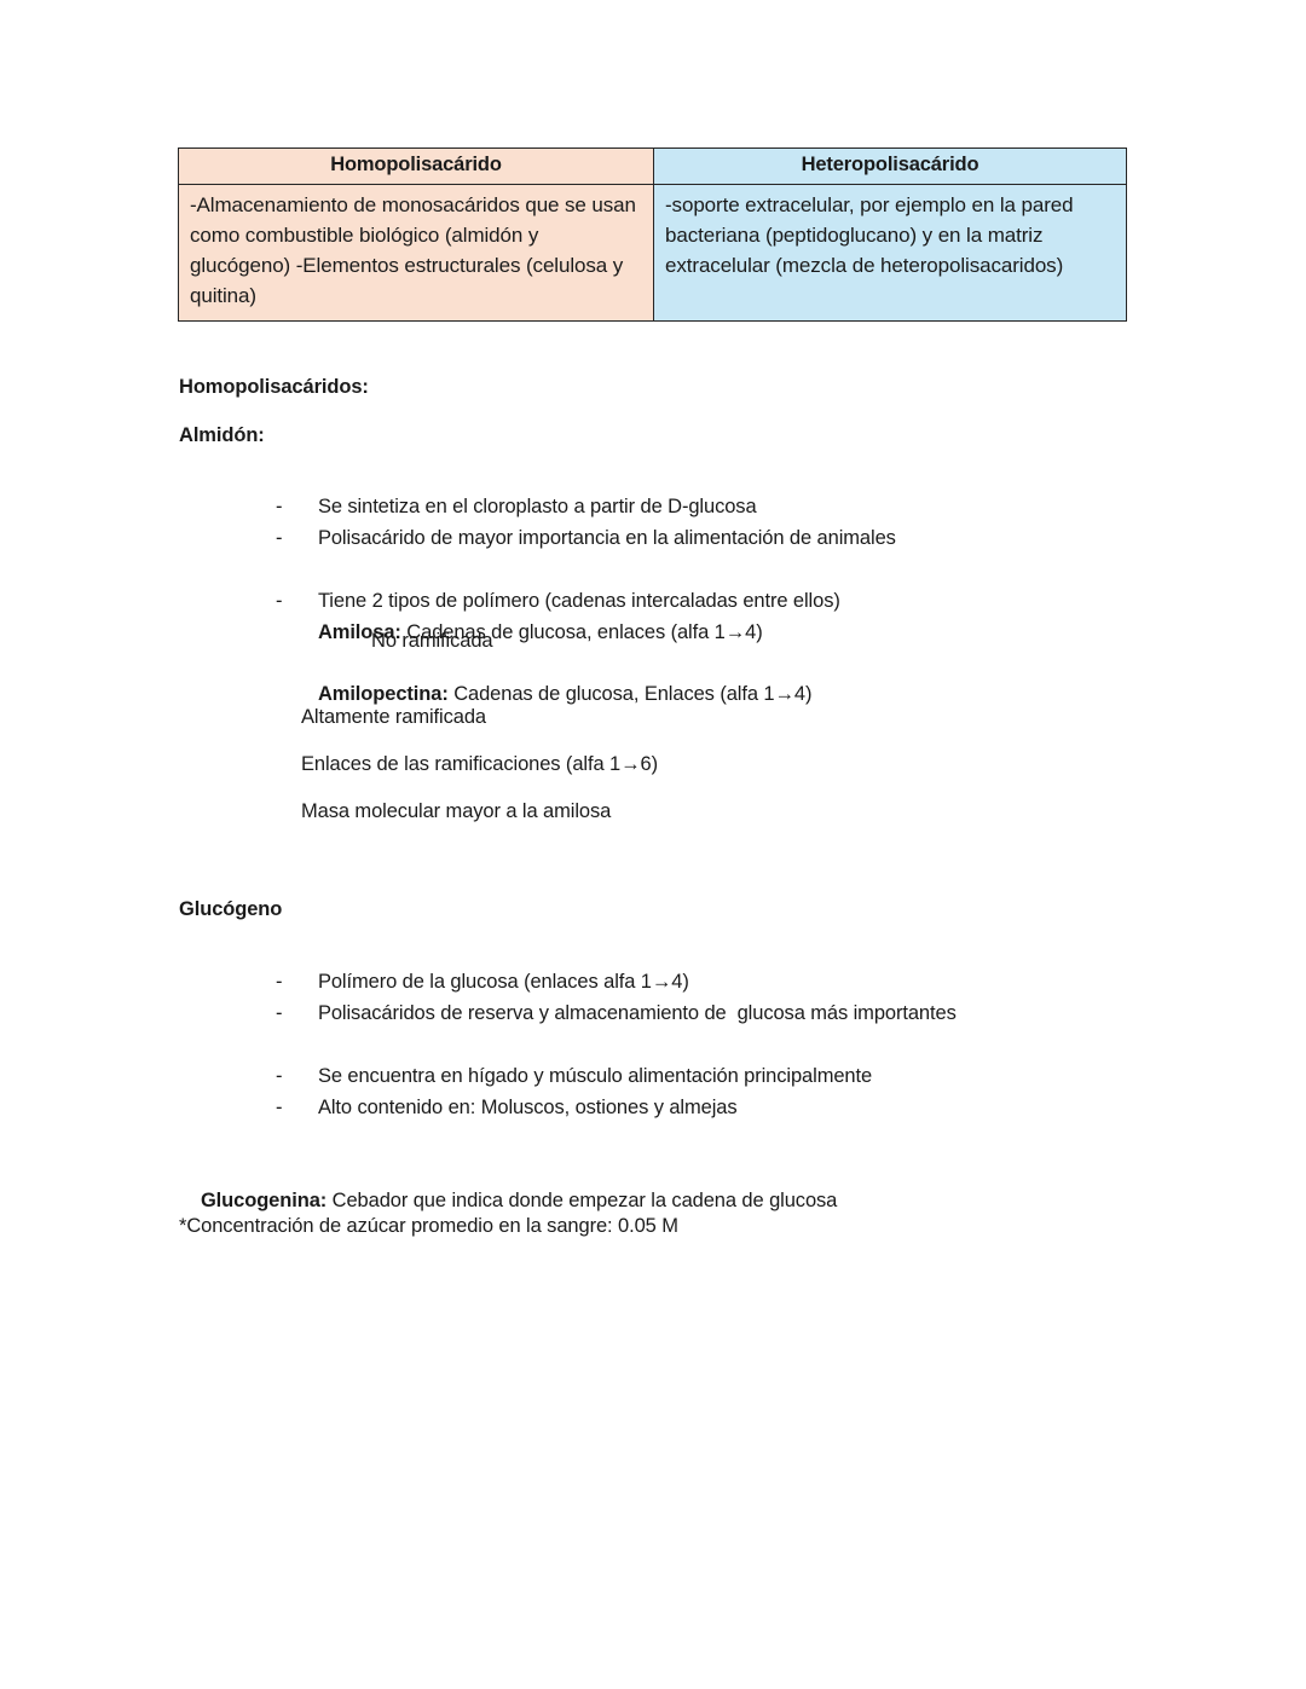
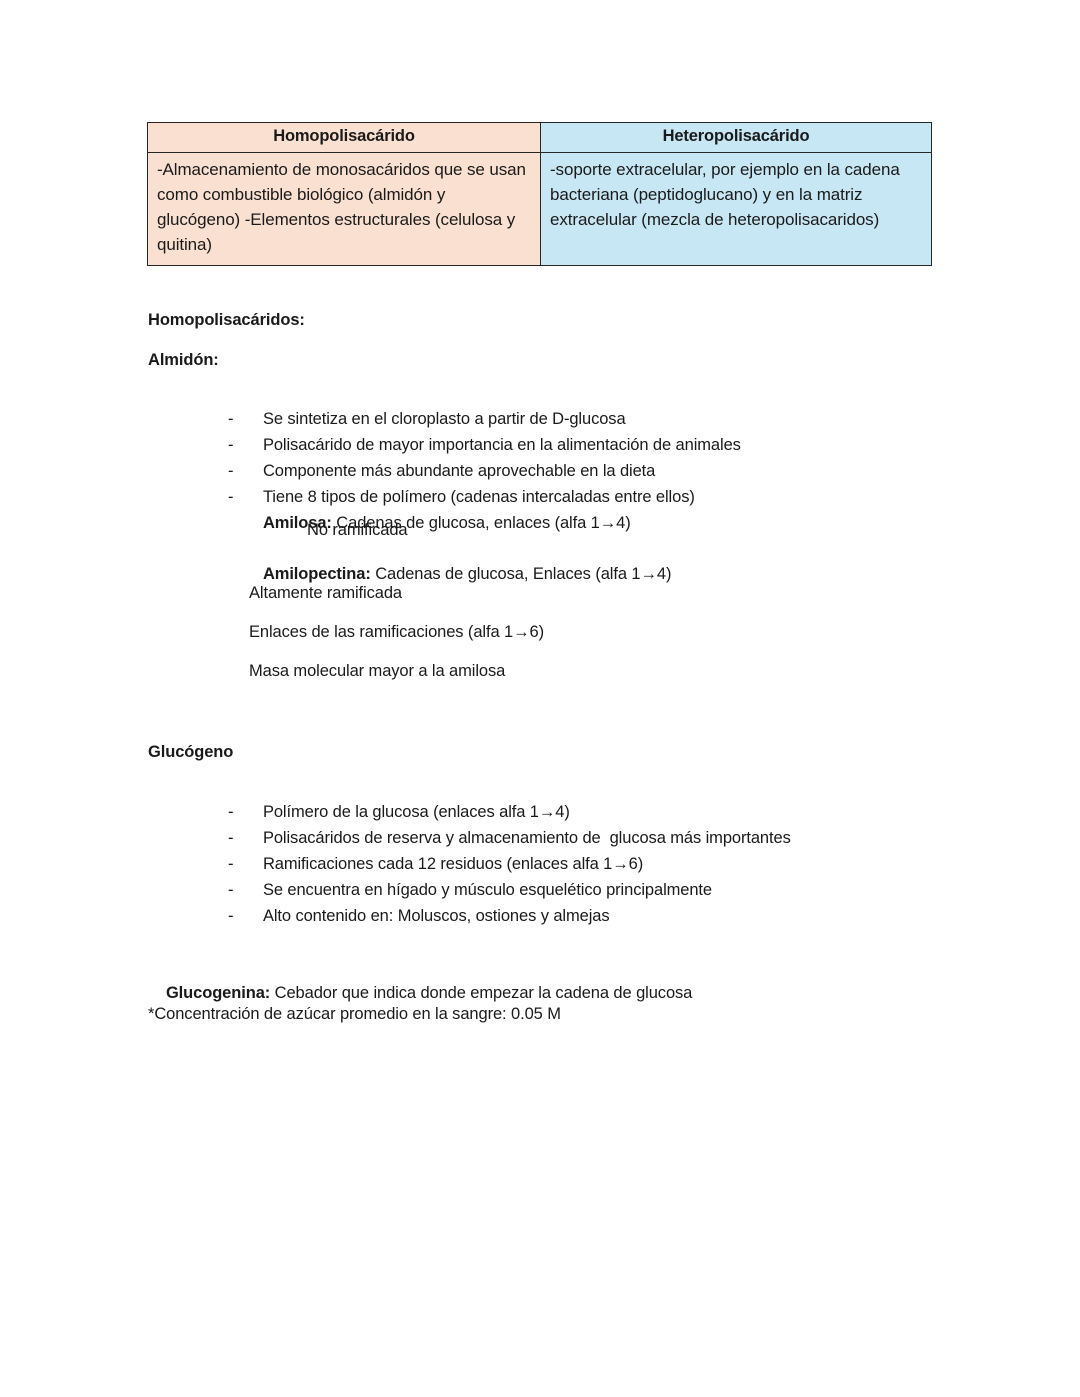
  Homopolisacárido	Heteropolisacárido
- -Almacenamiento de monosacáridos que se usan como combustible biológico (almidón y glucógeno) -Elementos estructurales (celulosa y quitina)	-soporte extracelular, por ejemplo en la pared bacteriana (peptidoglucano) y en la matriz extracelular (mezcla de heteropolisacaridos)
+ -Almacenamiento de monosacáridos que se usan como combustible biológico (almidón y glucógeno) -Elementos estructurales (celulosa y quitina)	-soporte extracelular, por ejemplo en la cadena bacteriana (peptidoglucano) y en la matriz extracelular (mezcla de heteropolisacaridos)
  Homopolisacáridos:
  Almidón:
  - Se sintetiza en el cloroplasto a partir de D-glucosa
  - Polisacárido de mayor importancia en la alimentación de animales
+ - Componente más abundante aprovechable en la dieta
- - Tiene 2 tipos de polímero (cadenas intercaladas entre ellos)
+ - Tiene 8 tipos de polímero (cadenas intercaladas entre ellos)
  Amilosa: Cadenas de glucosa, enlaces (alfa 1→4)
  No ramificada
  Amilopectina: Cadenas de glucosa, Enlaces (alfa 1→4)
  Altamente ramificada
  Enlaces de las ramificaciones (alfa 1→6)
  Masa molecular mayor a la amilosa
  Glucógeno
  - Polímero de la glucosa (enlaces alfa 1→4)
  - Polisacáridos de reserva y almacenamiento de glucosa más importantes
+ - Ramificaciones cada 12 residuos (enlaces alfa 1→6)
- - Se encuentra en hígado y músculo alimentación principalmente
+ - Se encuentra en hígado y músculo esquelético principalmente
  - Alto contenido en: Moluscos, ostiones y almejas
  Glucogenina: Cebador que indica donde empezar la cadena de glucosa
  *Concentración de azúcar promedio en la sangre: 0.05 M
